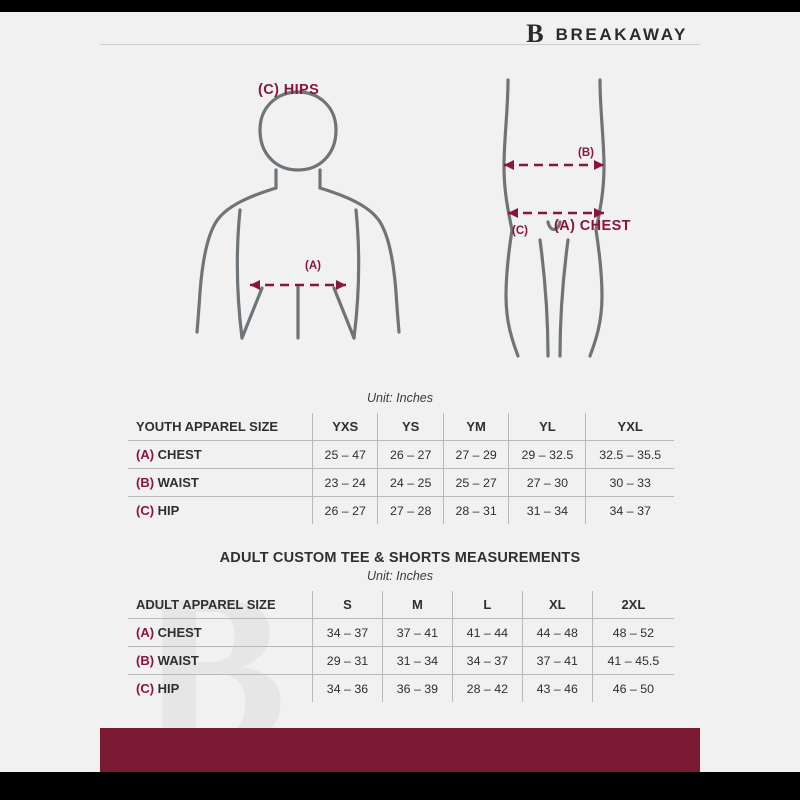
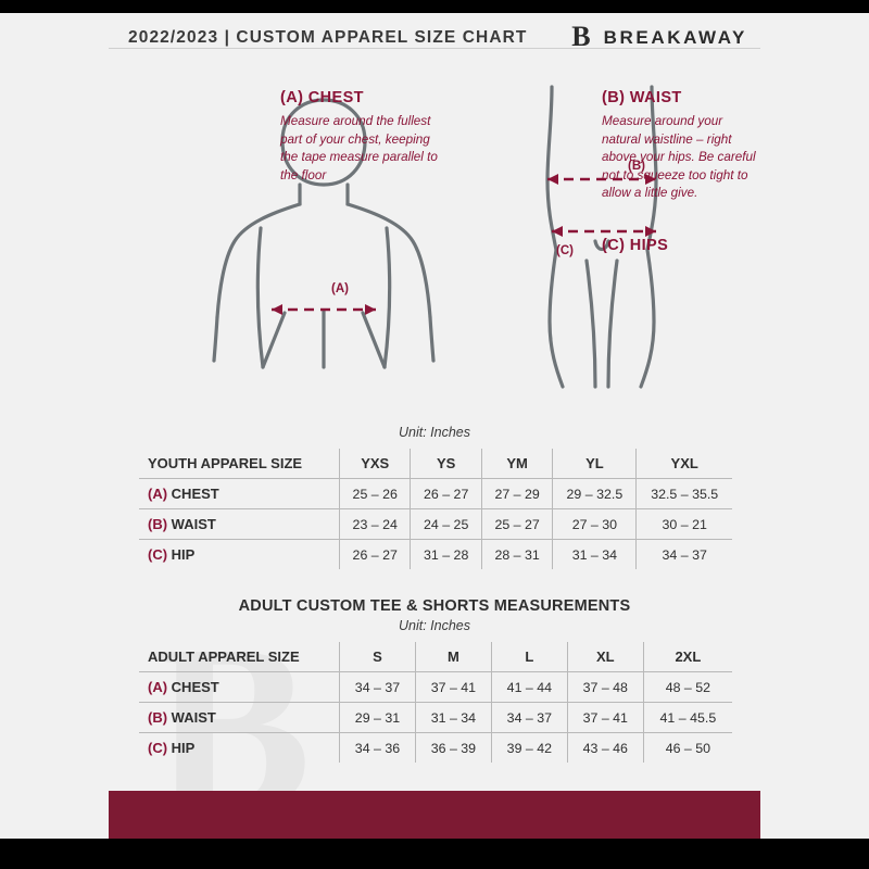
  B
+ 2022/2023 | CUSTOM APPAREL SIZE CHART
  B
  BREAKAWAY
  (A)
  (B)
  (C)
- (C) HIPS
+ (A) CHEST
+ Measure around the fullest part of your chest, keeping the tape measure parallel to the floor
+ (B) WAIST
+ Measure around your natural waistline – right above your hips. Be careful not to squeeze too tight to allow a little give.
- (A) CHEST
+ (C) HIPS
  Unit: Inches
  YOUTH APPAREL SIZE	YXS	YS	YM	YL	YXL
- (A) CHEST	25 – 47	26 – 27	27 – 29	29 – 32.5	32.5 – 35.5
+ (A) CHEST	25 – 26	26 – 27	27 – 29	29 – 32.5	32.5 – 35.5
- (B) WAIST	23 – 24	24 – 25	25 – 27	27 – 30	30 – 33
+ (B) WAIST	23 – 24	24 – 25	25 – 27	27 – 30	30 – 21
- (C) HIP	26 – 27	27 – 28	28 – 31	31 – 34	34 – 37
+ (C) HIP	26 – 27	31 – 28	28 – 31	31 – 34	34 – 37
  ADULT CUSTOM TEE & SHORTS MEASUREMENTS
  Unit: Inches
  ADULT APPAREL SIZE	S	M	L	XL	2XL
- (A) CHEST	34 – 37	37 – 41	41 – 44	44 – 48	48 – 52
+ (A) CHEST	34 – 37	37 – 41	41 – 44	37 – 48	48 – 52
  (B) WAIST	29 – 31	31 – 34	34 – 37	37 – 41	41 – 45.5
- (C) HIP	34 – 36	36 – 39	28 – 42	43 – 46	46 – 50
+ (C) HIP	34 – 36	36 – 39	39 – 42	43 – 46	46 – 50
